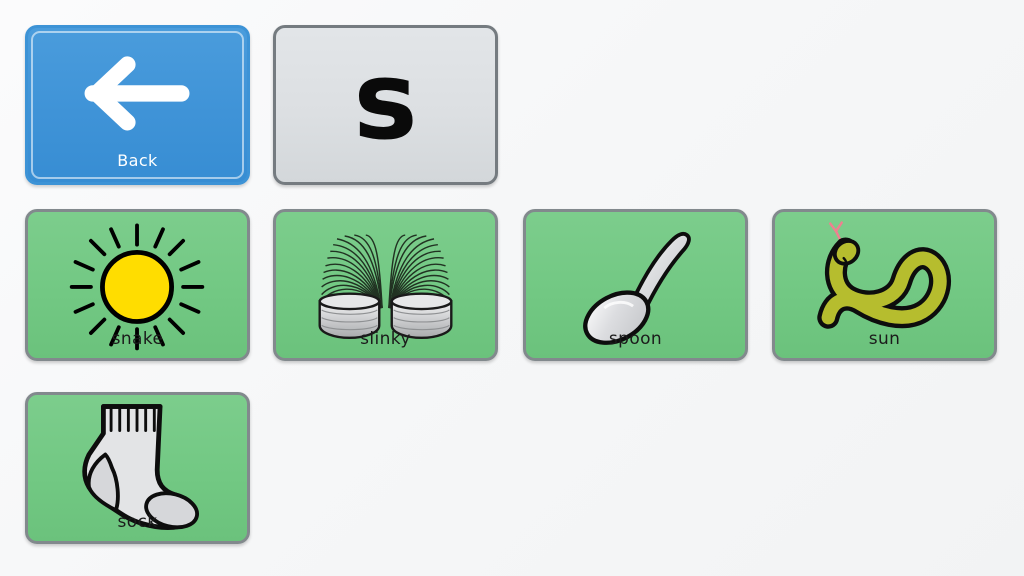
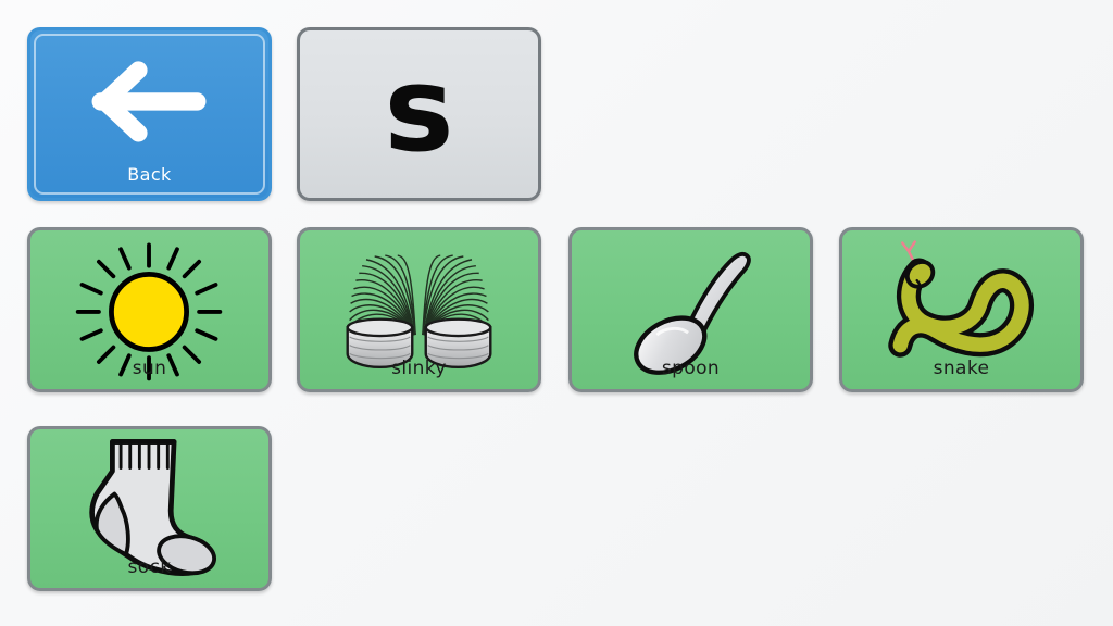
  Back
  s
- snake
+ sun
  slinky
  spoon
- sun
+ snake
  sock
